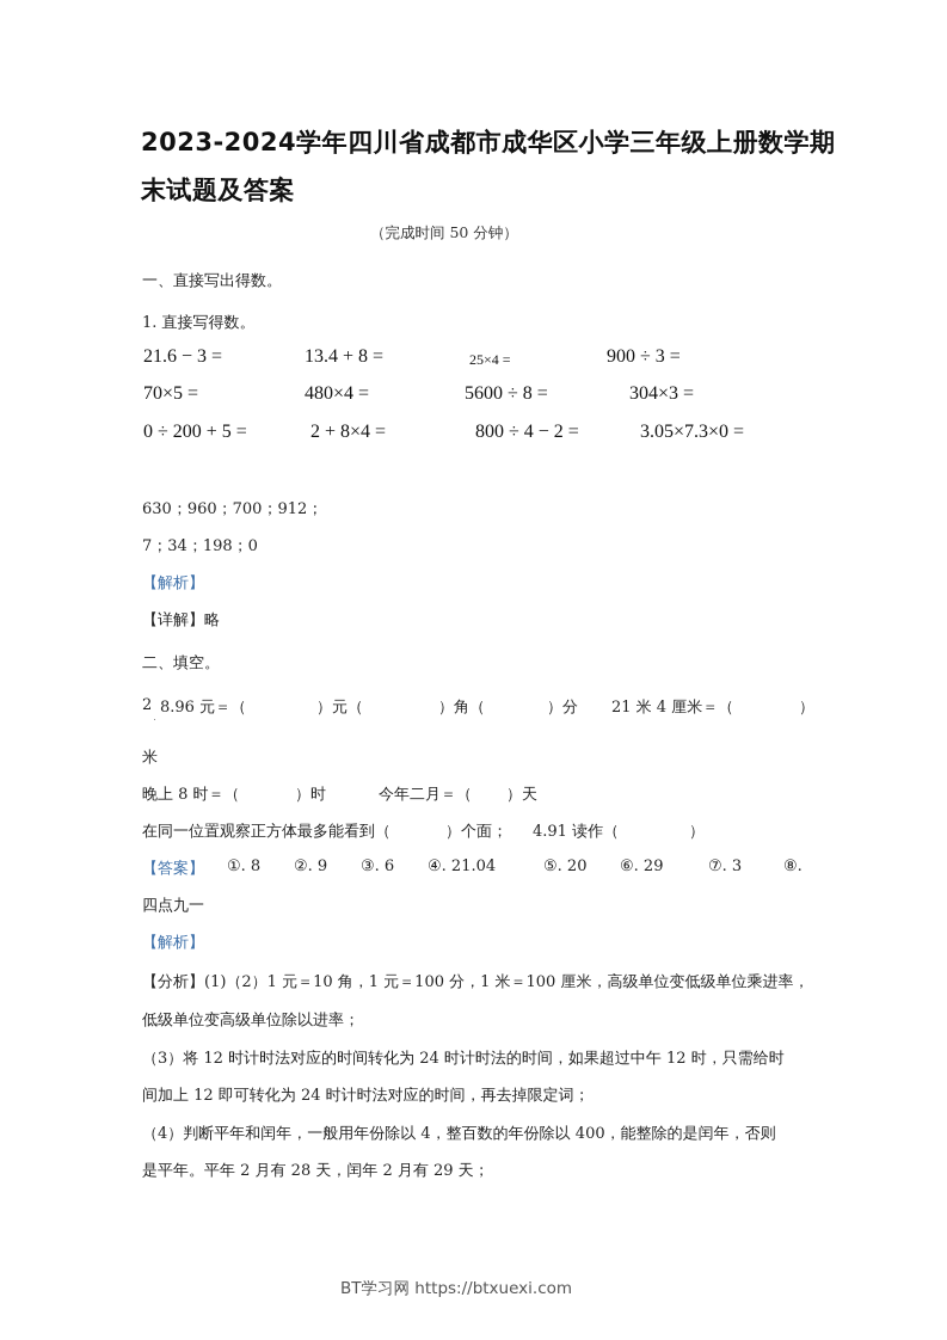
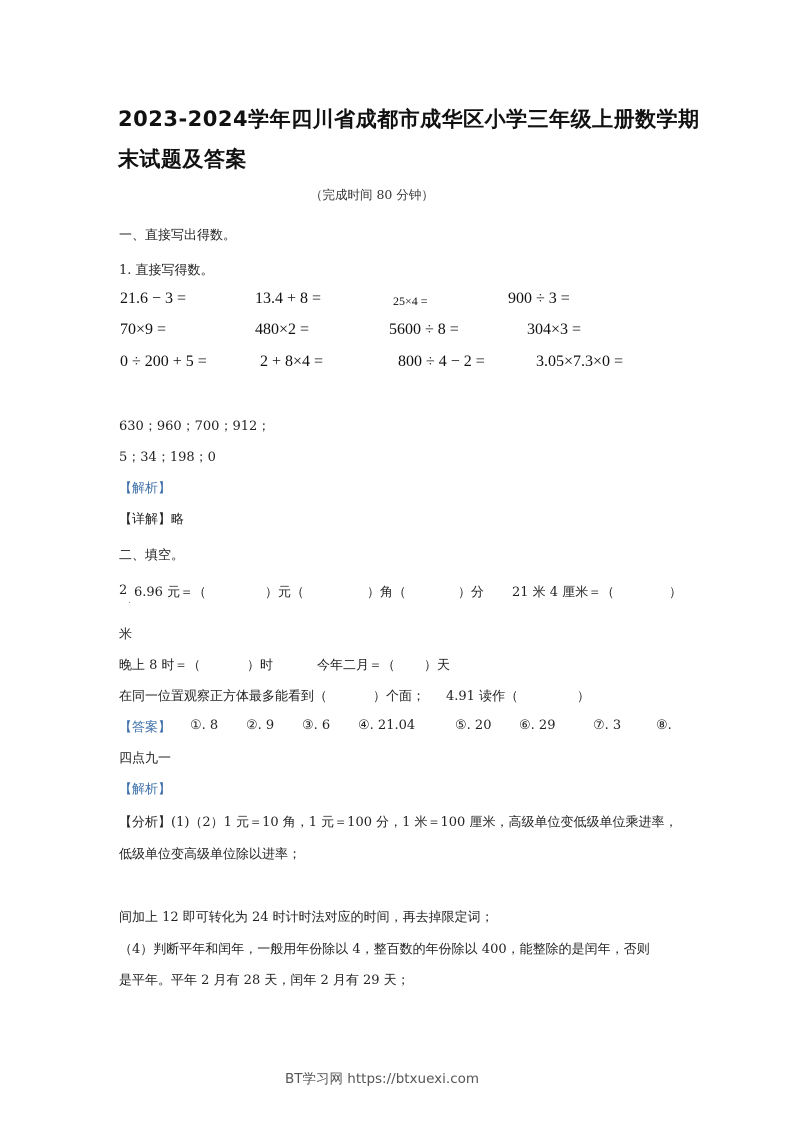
  2023-2024学年四川省成都市成华区小学三年级上册数学期
  末试题及答案
- （完成时间 50 分钟）
+ （完成时间 80 分钟）
  一、直接写出得数。
  1. 直接写得数。
  21.6 − 3 =
  13.4 + 8 =
  25×4 =
  900 ÷ 3 =
- 70×5 =
+ 70×9 =
- 480×4 =
+ 480×2 =
  5600 ÷ 8 =
  304×3 =
  0 ÷ 200 + 5 =
  2 + 8×4 =
  800 ÷ 4 − 2 =
  3.05×7.3×0 =
  630；960；700；912；
- 7；34；198；0
+ 5；34；198；0
  【解析】
  【详解】略
  二、填空。
  2
  ．
- 8.96 元＝（
+ 6.96 元＝（
  ）元（
  ）角（
  ）分
  21 米 4 厘米＝（
  ）
  米
  晚上 8 时＝（
  ）时
  今年二月＝（
  ）天
  在同一位置观察正方体最多能看到（
  ）个面；
  4.91 读作（
  ）
  【答案】
  ①. 8
  ②. 9
  ③. 6
  ④. 21.04
  ⑤. 20
  ⑥. 29
  ⑦. 3
  ⑧.
  四点九一
  【解析】
  【分析】(1)（2）1 元＝10 角，1 元＝100 分，1 米＝100 厘米，高级单位变低级单位乘进率，
  低级单位变高级单位除以进率；
- （3）将 12 时计时法对应的时间转化为 24 时计时法的时间，如果超过中午 12 时，只需给时
  间加上 12 即可转化为 24 时计时法对应的时间，再去掉限定词；
  （4）判断平年和闰年，一般用年份除以 4，整百数的年份除以 400，能整除的是闰年，否则
  是平年。平年 2 月有 28 天，闰年 2 月有 29 天；
  BT学习网 https://btxuexi.com
